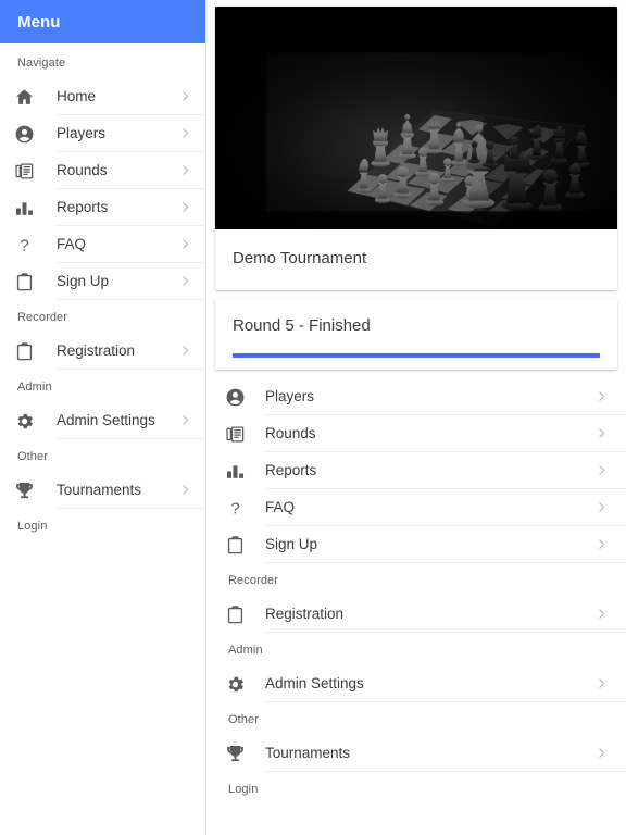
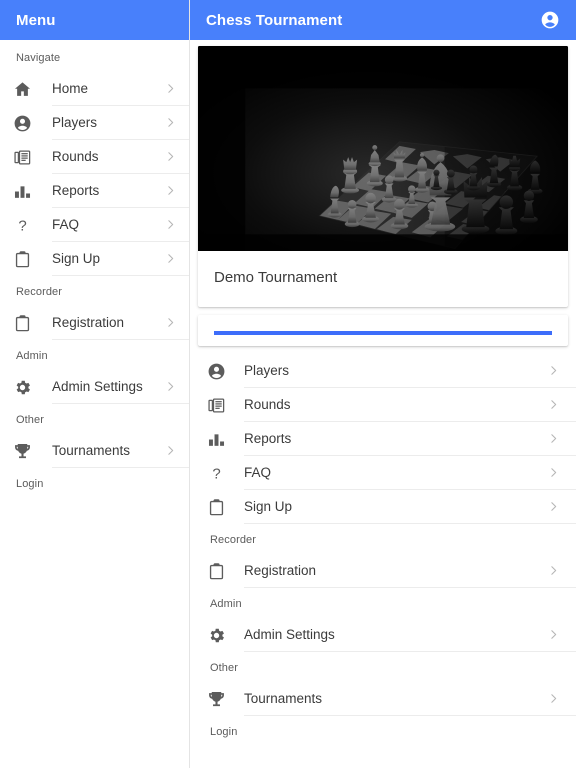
  Menu
  Navigate
  Home
  Players
  Rounds
  Reports
  ?
  FAQ
  Sign Up
  Recorder
  Registration
  Admin
  Admin Settings
  Other
  Tournaments
  Login
+ Chess Tournament
  Demo Tournament
- Round 5 - Finished
  Players
  Rounds
  Reports
  ?
  FAQ
  Sign Up
  Recorder
  Registration
  Admin
  Admin Settings
  Other
  Tournaments
  Login
